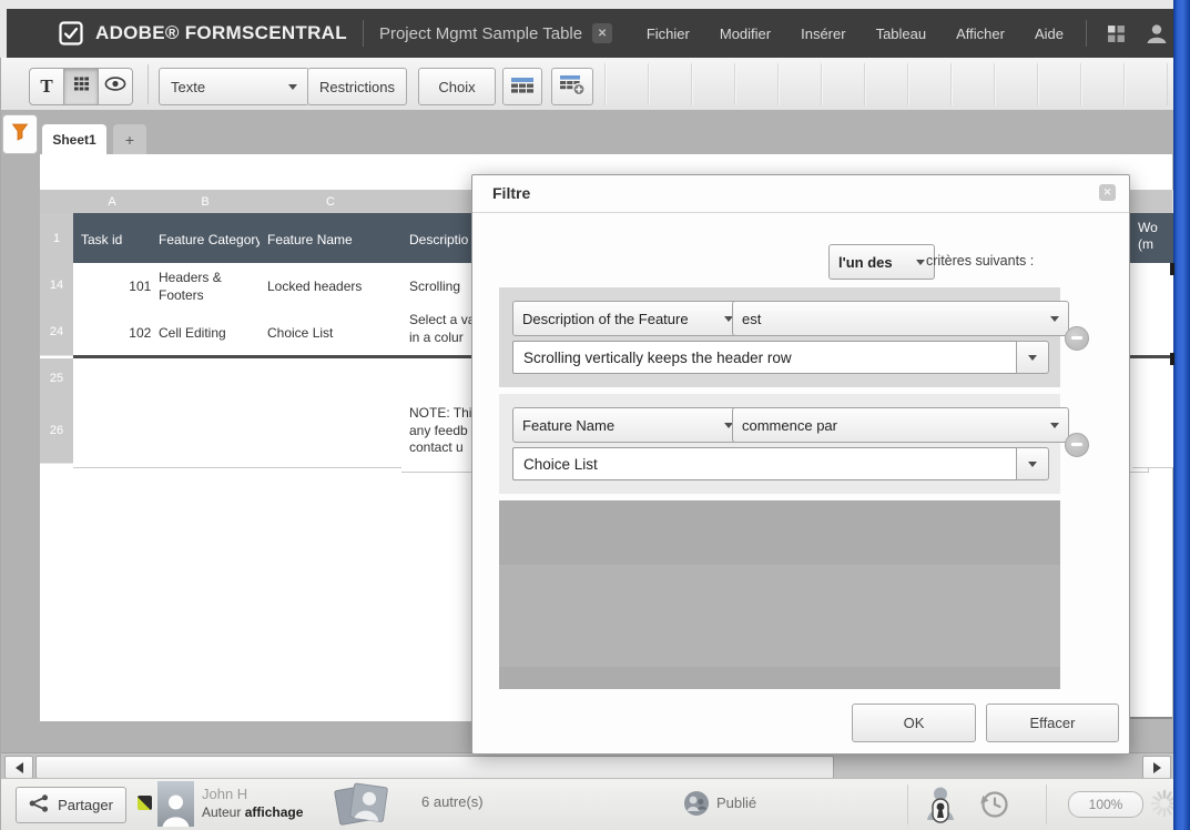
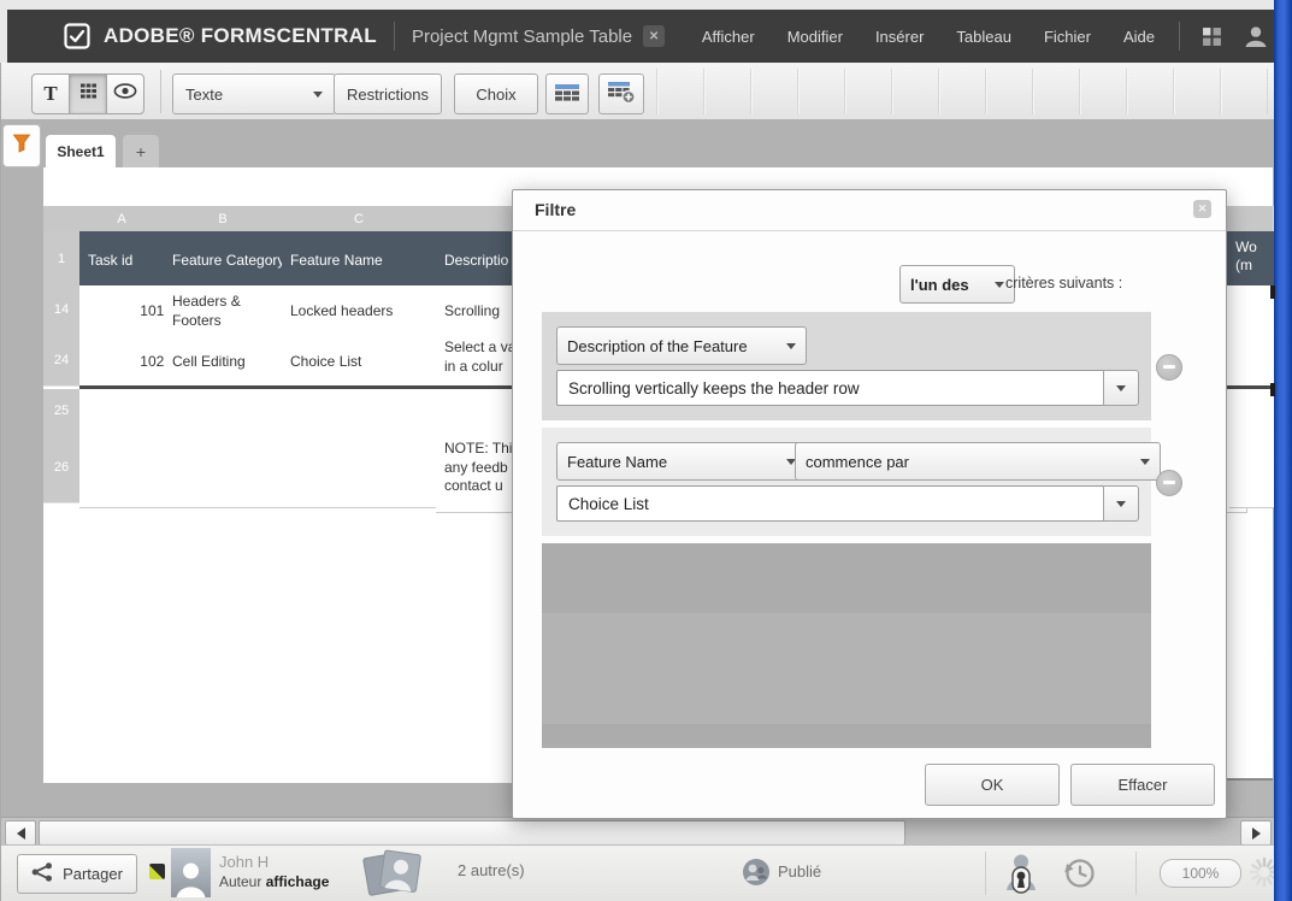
  ADOBE® FORMSCENTRAL
  Project Mgmt Sample Table
  ✕
- Fichier
+ Afficher
  Modifier
  Insérer
  Tableau
- Afficher
+ Fichier
  Aide
  T
  Texte
  Restrictions
  Choix
  Sheet1
  +
  A
  B
  C
  1
  Task id
  Feature Categor
  Feature Name
  Descriptio
  Wo
  (m
  14
  101
  Headers & Footers
  Locked headers
  Scrolling
  24
  102
  Cell Editing
  Choice List
  Select a v
  in a colur
  25
  26
  NOTE: Th
  any feedb
  contact u
  Filtre
  ✕
  l'un des
  critères suivants :
  Description of the Feature
- est
  Scrolling vertically keeps the header row
  Feature Name
  commence par
  Choice List
  OK
  Effacer
  Partager
  John H
  Auteur affichage
- 6 autre(s)
+ 2 autre(s)
  Publié
  100%
